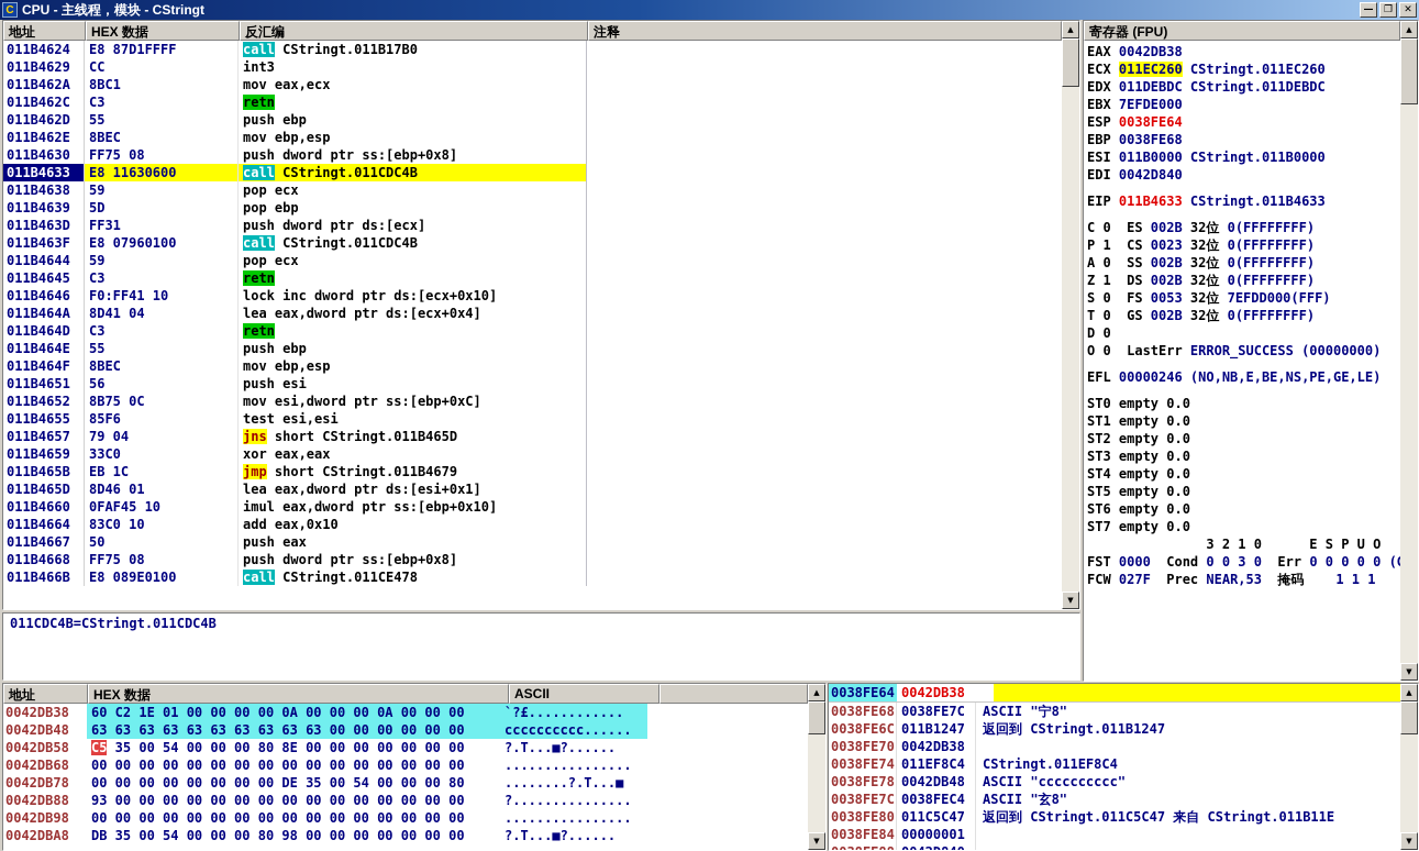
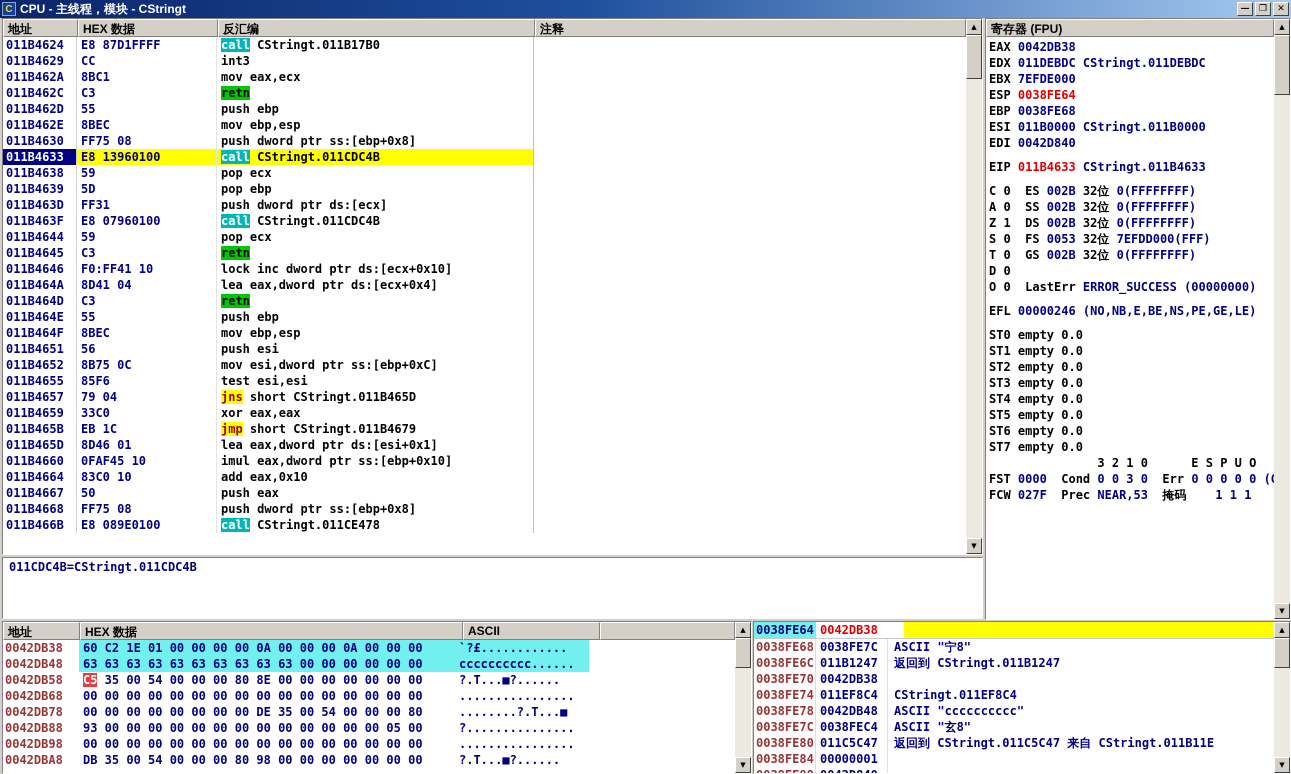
  C
  CPU - 主线程，模块 - CStringt
  —
  ❐
  ✕
  地址
  HEX 数据
  反汇编
  注释
  011B4624
  E8 87D1FFFF
  call CStringt.011B17B0
  011B4629
  CC
  int3
  011B462A
  8BC1
  mov eax,ecx
  011B462C
  C3
  retn
  011B462D
  55
  push ebp
  011B462E
  8BEC
  mov ebp,esp
  011B4630
  FF75 08
  push dword ptr ss:[ebp+0x8]
  011B4633
- E8 11630600
+ E8 13960100
  call CStringt.011CDC4B
  011B4638
  59
  pop ecx
  011B4639
  5D
  pop ebp
  011B463D
  FF31
  push dword ptr ds:[ecx]
  011B463F
  E8 07960100
  call CStringt.011CDC4B
  011B4644
  59
  pop ecx
  011B4645
  C3
  retn
  011B4646
  F0:FF41 10
  lock inc dword ptr ds:[ecx+0x10]
  011B464A
  8D41 04
  lea eax,dword ptr ds:[ecx+0x4]
  011B464D
  C3
  retn
  011B464E
  55
  push ebp
  011B464F
  8BEC
  mov ebp,esp
  011B4651
  56
  push esi
  011B4652
  8B75 0C
  mov esi,dword ptr ss:[ebp+0xC]
  011B4655
  85F6
  test esi,esi
  011B4657
  79 04
  jns short CStringt.011B465D
  011B4659
  33C0
  xor eax,eax
  011B465B
  EB 1C
  jmp short CStringt.011B4679
  011B465D
  8D46 01
  lea eax,dword ptr ds:[esi+0x1]
  011B4660
  0FAF45 10
  imul eax,dword ptr ss:[ebp+0x10]
  011B4664
  83C0 10
  add eax,0x10
  011B4667
  50
  push eax
  011B4668
  FF75 08
  push dword ptr ss:[ebp+0x8]
  011B466B
  E8 089E0100
  call CStringt.011CE478
  ▲
  ▼
  寄存器 (FPU)
  EAX 0042DB38
- ECX 011EC260 CStringt.011EC260
  EDX 011DEBDC CStringt.011DEBDC
  EBX 7EFDE000
  ESP 0038FE64
  EBP 0038FE68
  ESI 011B0000 CStringt.011B0000
  EDI 0042D840
  EIP 011B4633 CStringt.011B4633
  C 0 ES 002B 32位 0(FFFFFFFF)
- P 1 CS 0023 32位 0(FFFFFFFF)
  A 0 SS 002B 32位 0(FFFFFFFF)
  Z 1 DS 002B 32位 0(FFFFFFFF)
  S 0 FS 0053 32位 7EFDD000(FFF)
  T 0 GS 002B 32位 0(FFFFFFFF)
  D 0
  O 0 LastErr ERROR_SUCCESS (00000000)
  EFL 00000246 (NO,NB,E,BE,NS,PE,GE,LE)
  ST0 empty 0.0
  ST1 empty 0.0
  ST2 empty 0.0
  ST3 empty 0.0
  ST4 empty 0.0
  ST5 empty 0.0
  ST6 empty 0.0
  ST7 empty 0.0
  3 2 1 0 E S P U O
  FST 0000 Cond 0 0 3 0 Err 0 0 0 0 0 (
  FCW 027F Prec NEAR,53 掩码 1 1 1
  ▲
  ▼
  011CDC4B=CStringt.011CDC4B
  地址
  HEX 数据
  ASCII
  0042DB38
  60 C2 1E 01 00 00 00 00 0A 00 00 00 0A 00 00 00
  `?£............
  0042DB48
  63 63 63 63 63 63 63 63 63 63 00 00 00 00 00 00
  cccccccccc......
  0042DB58
  C5 35 00 54 00 00 00 80 8E 00 00 00 00 00 00 00
  ?.T...■?......
  0042DB68
  00 00 00 00 00 00 00 00 00 00 00 00 00 00 00 00
  ................
  0042DB78
  00 00 00 00 00 00 00 00 DE 35 00 54 00 00 00 80
  ........?.T...■
  0042DB88
- 93 00 00 00 00 00 00 00 00 00 00 00 00 00 00 00
+ 93 00 00 00 00 00 00 00 00 00 00 00 00 00 05 00
  ?...............
  0042DB98
  00 00 00 00 00 00 00 00 00 00 00 00 00 00 00 00
  ................
  0042DBA8
  DB 35 00 54 00 00 00 80 98 00 00 00 00 00 00 00
  ?.T...■?......
  ▲
  ▼
  0038FE64
  0042DB38
  0038FE68
  0038FE7C
  ASCII "宁8"
  0038FE6C
  011B1247
  返回到 CStringt.011B1247
  0038FE70
  0042DB38
  0038FE74
  011EF8C4
  CStringt.011EF8C4
  0038FE78
  0042DB48
  ASCII "cccccccccc"
  0038FE7C
  0038FEC4
  ASCII "玄8"
  0038FE80
  011C5C47
  返回到 CStringt.011C5C47 来自 CStringt.011B11E
  0038FE84
  00000001
  ▲
  ▼
